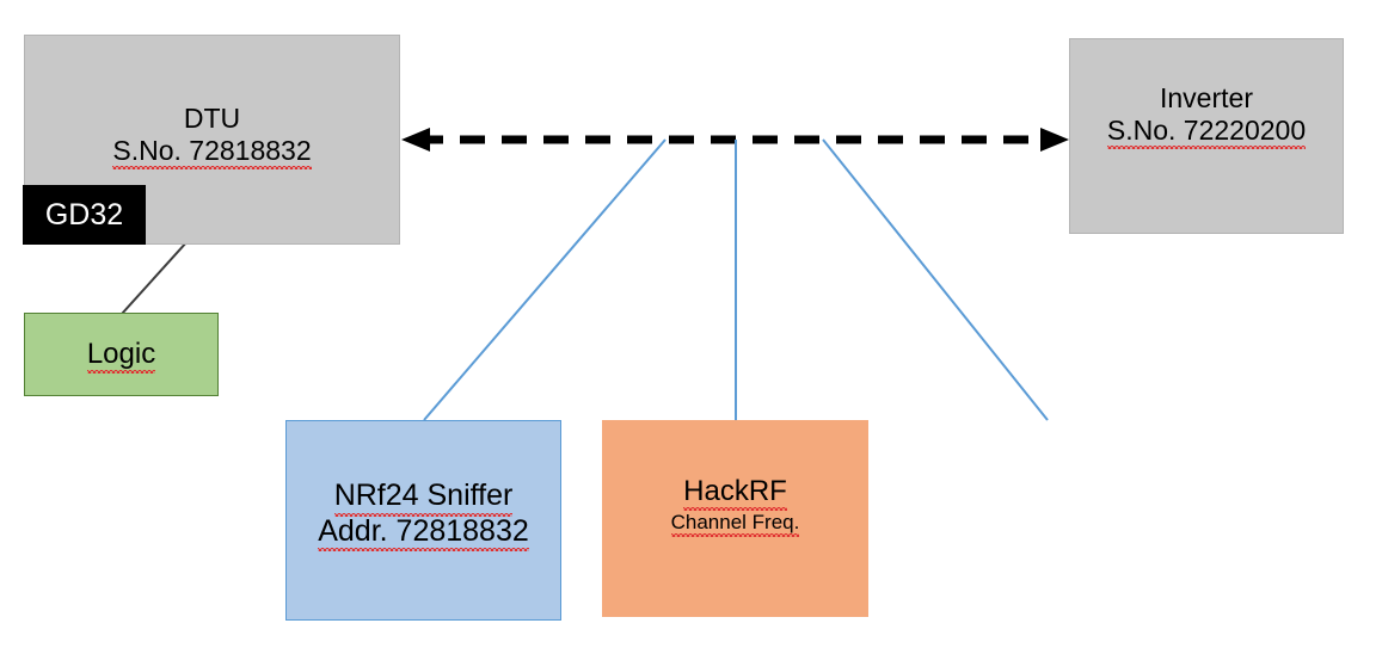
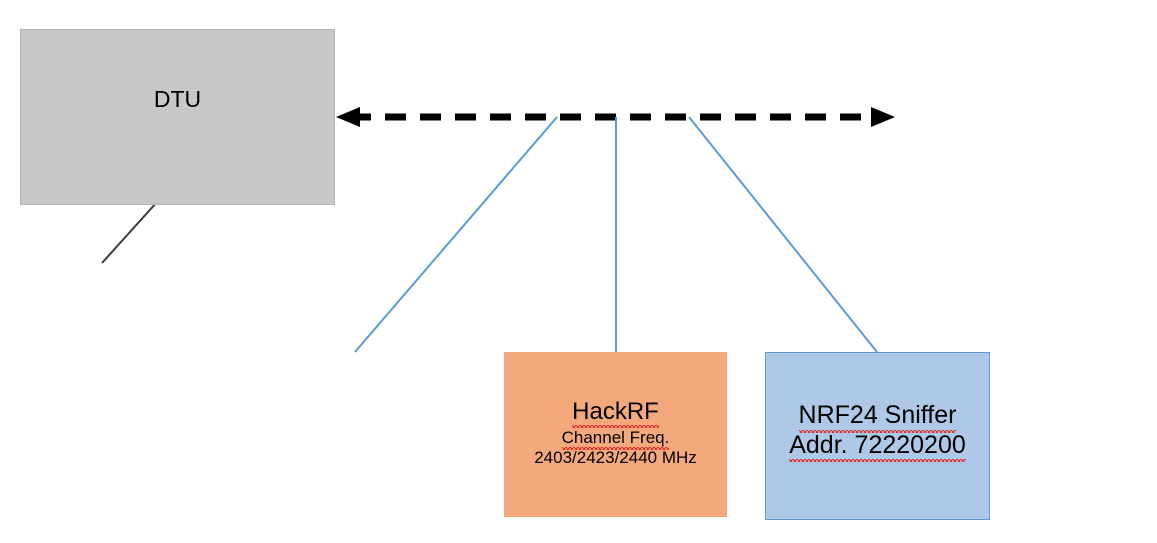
  DTU
- S.No. 72818832
- GD32
- Inverter
- S.No. 72220200
- Logic
- NRf24 Sniffer
- Addr. 72818832
  HackRF
  Channel Freq.
+ 2403/2423/2440 MHz
+ NRF24 Sniffer
+ Addr. 72220200
